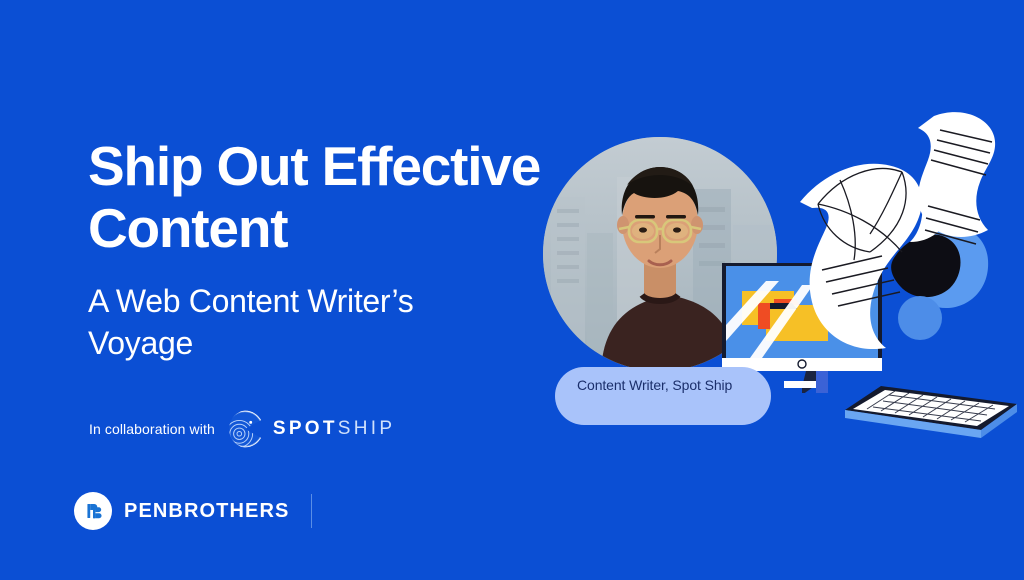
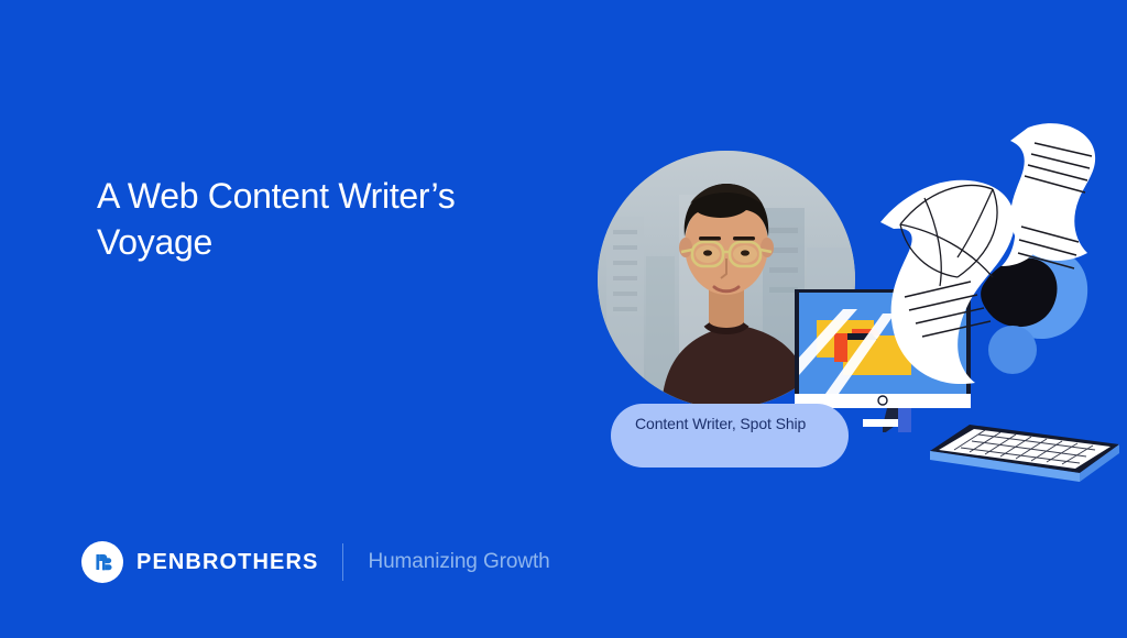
- Ship Out Effective
- Content
  A Web Content Writer’s
  Voyage
- In collaboration with
- SPOT
- SHIP
  PENBROTHERS
+ Humanizing Growth
  Content Writer, Spot Ship
